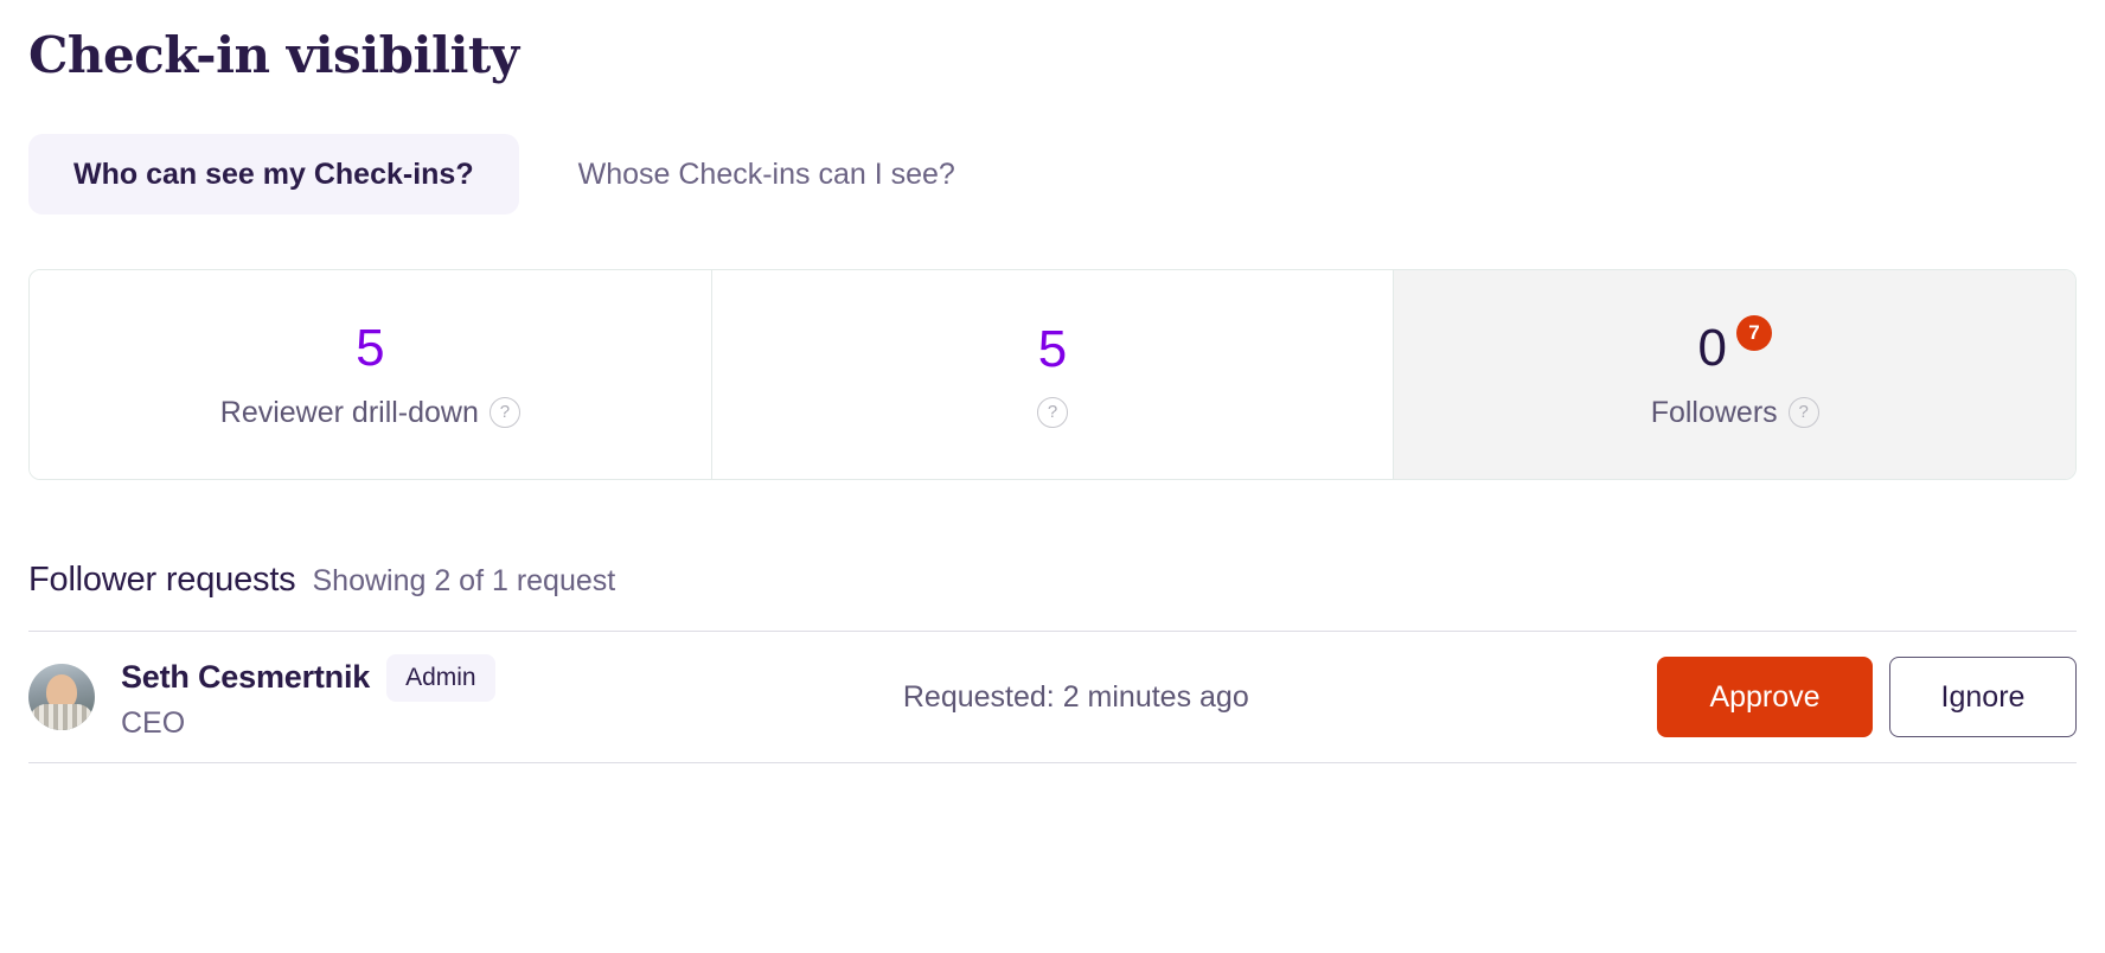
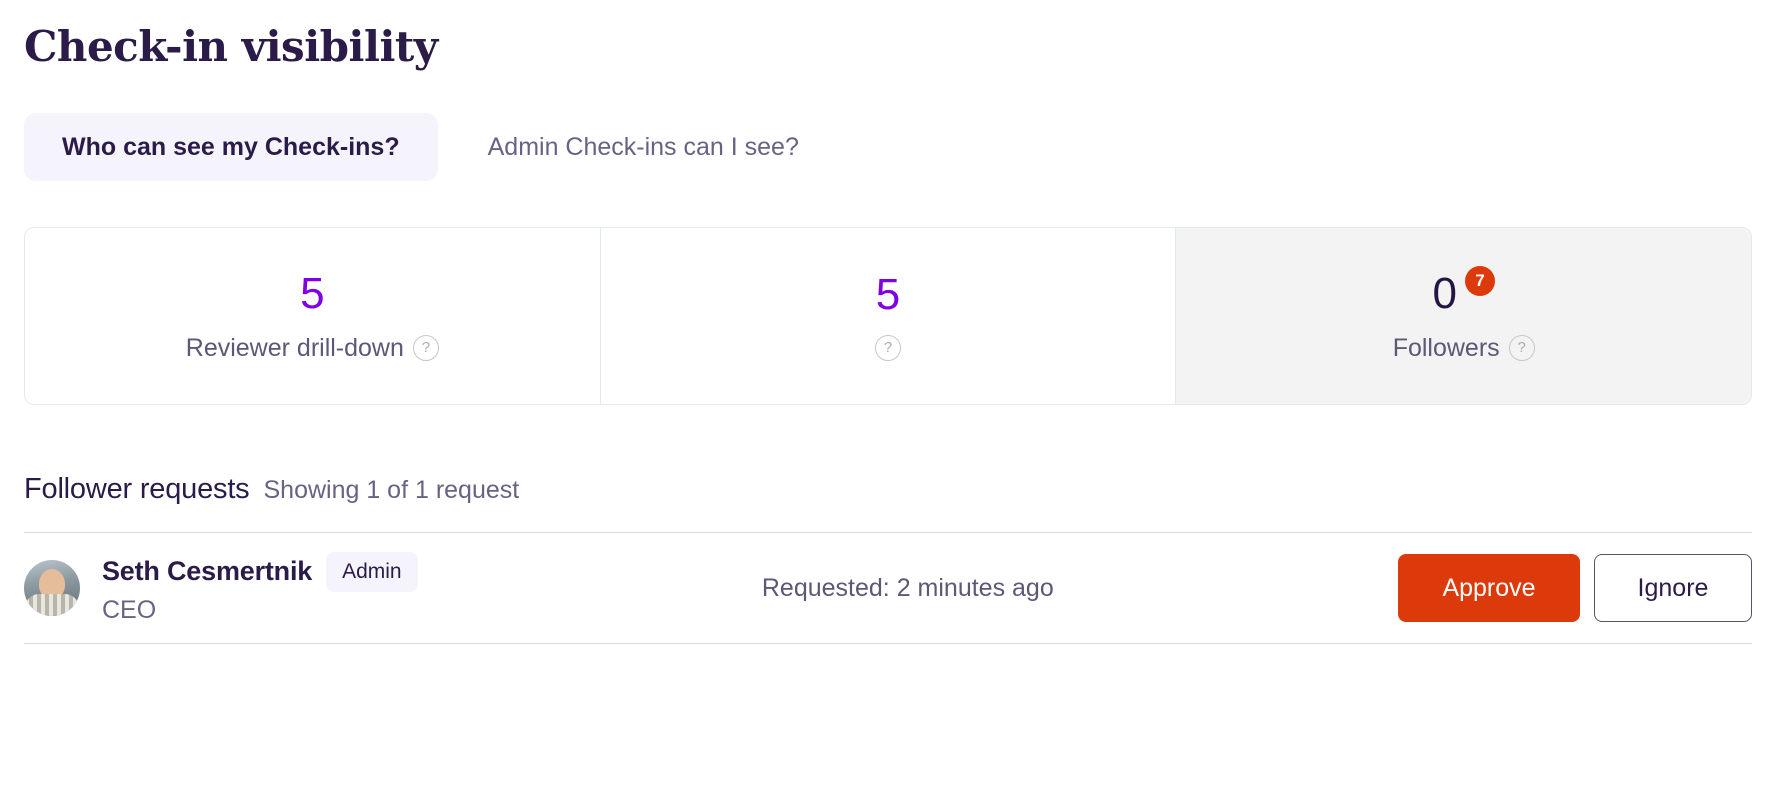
  Check-in visibility
  Who can see my Check-ins?
- Whose Check-ins can I see?
+ Admin Check-ins can I see?
  5
  Reviewer drill-down
  ?
  5
  ?
  0
  7
  Followers
  ?
  Follower requests
- Showing 2 of 1 request
+ Showing 1 of 1 request
  Seth Cesmertnik
  Admin
  CEO
  Requested: 2 minutes ago
  Approve
  Ignore
